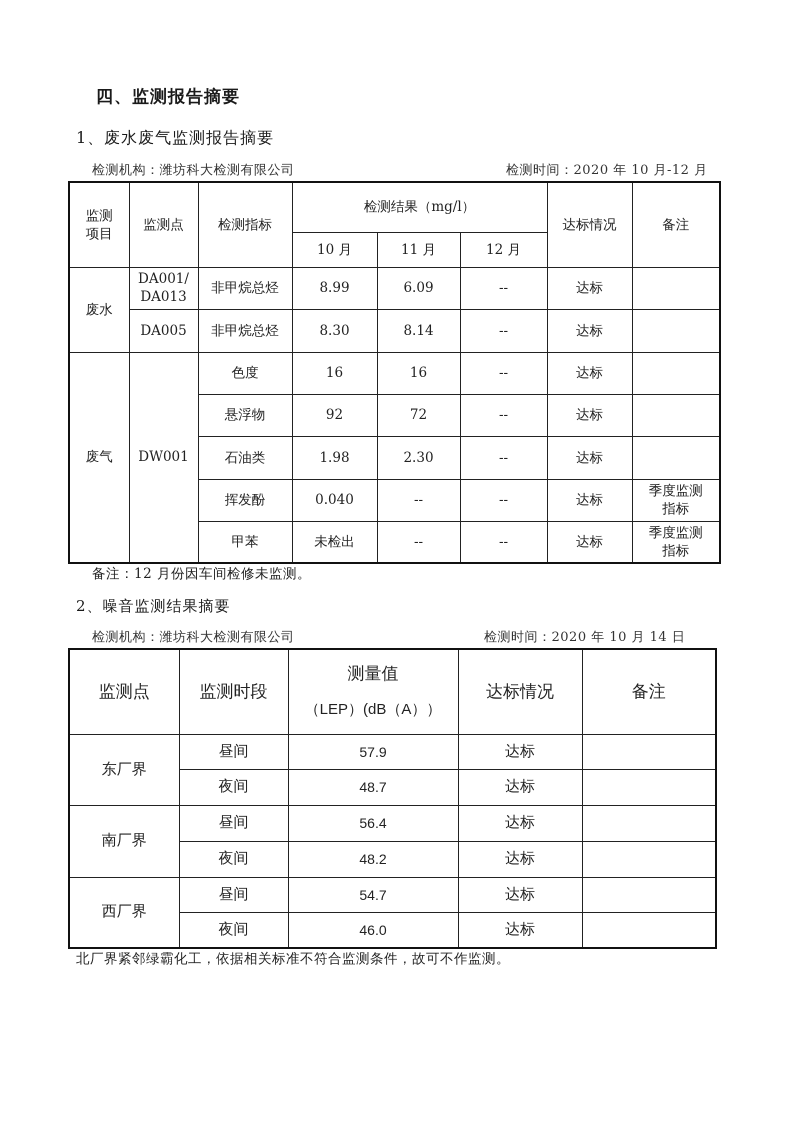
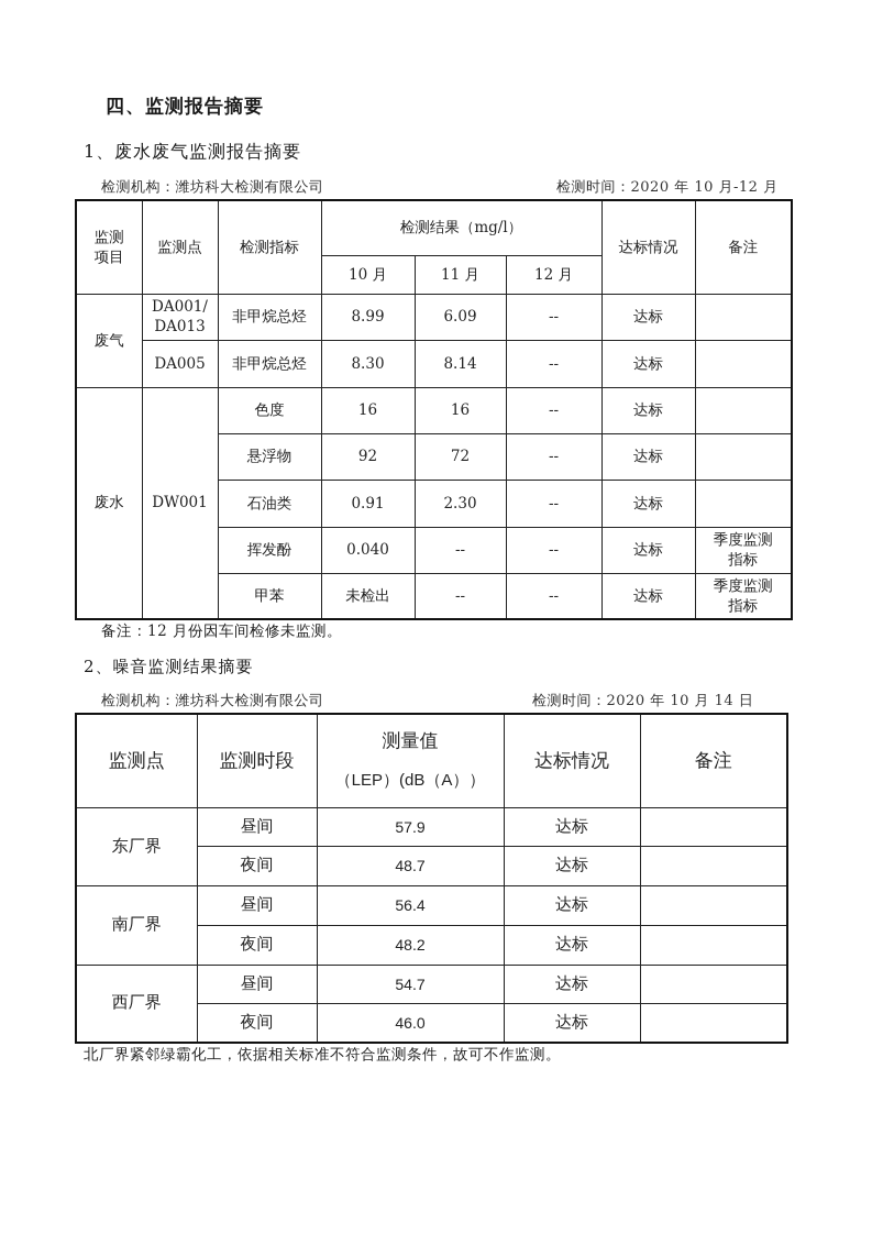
  四、监测报告摘要
  1、废水废气监测报告摘要
  检测机构：潍坊科大检测有限公司
  检测时间：2020 年 10 月-12 月
  监测 项目	监测点	检测指标	检测结果（mg/l）	达标情况	备注
  10 月	11 月	12 月
- 废水	DA001/ DA013	非甲烷总烃	8.99	6.09	--	达标
+ 废气	DA001/ DA013	非甲烷总烃	8.99	6.09	--	达标
  DA005	非甲烷总烃	8.30	8.14	--	达标
- 废气	DW001	色度	16	16	--	达标
+ 废水	DW001	色度	16	16	--	达标
  悬浮物	92	72	--	达标
- 石油类	1.98	2.30	--	达标
+ 石油类	0.91	2.30	--	达标
  挥发酚	0.040	--	--	达标	季度监测 指标
  甲苯	未检出	--	--	达标	季度监测 指标
  备注：12 月份因车间检修未监测。
  2、噪音监测结果摘要
  检测机构：潍坊科大检测有限公司
  检测时间：2020 年 10 月 14 日
  监测点	监测时段	测量值 （LEP）(dB（A））	达标情况	备注
  东厂界	昼间	57.9	达标
  夜间	48.7	达标
  南厂界	昼间	56.4	达标
  夜间	48.2	达标
  西厂界	昼间	54.7	达标
  夜间	46.0	达标
  北厂界紧邻绿霸化工，依据相关标准不符合监测条件，故可不作监测。
